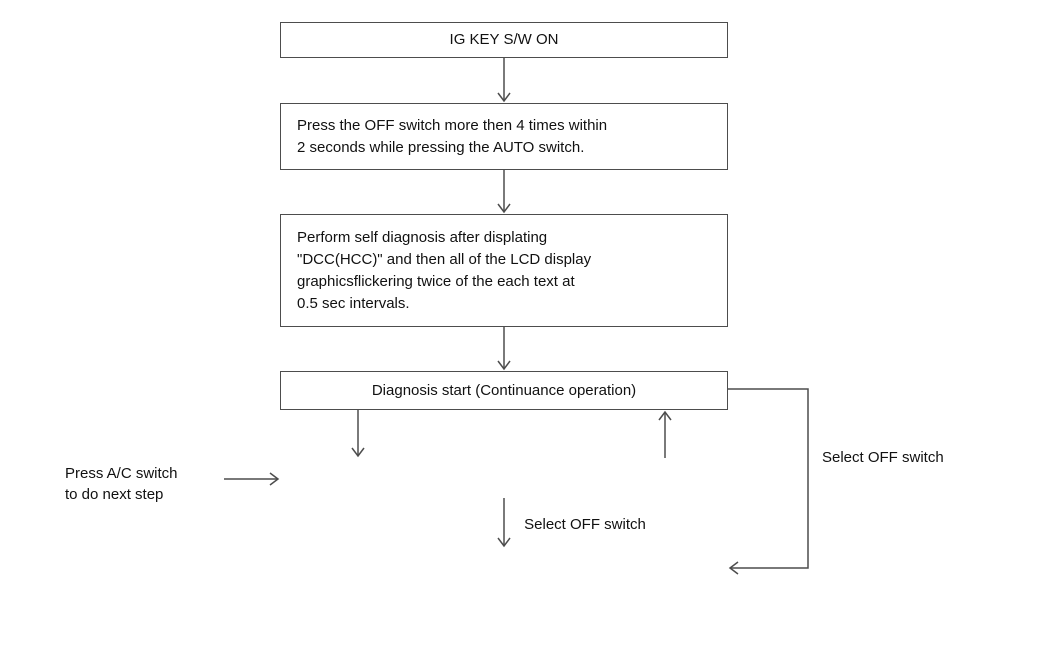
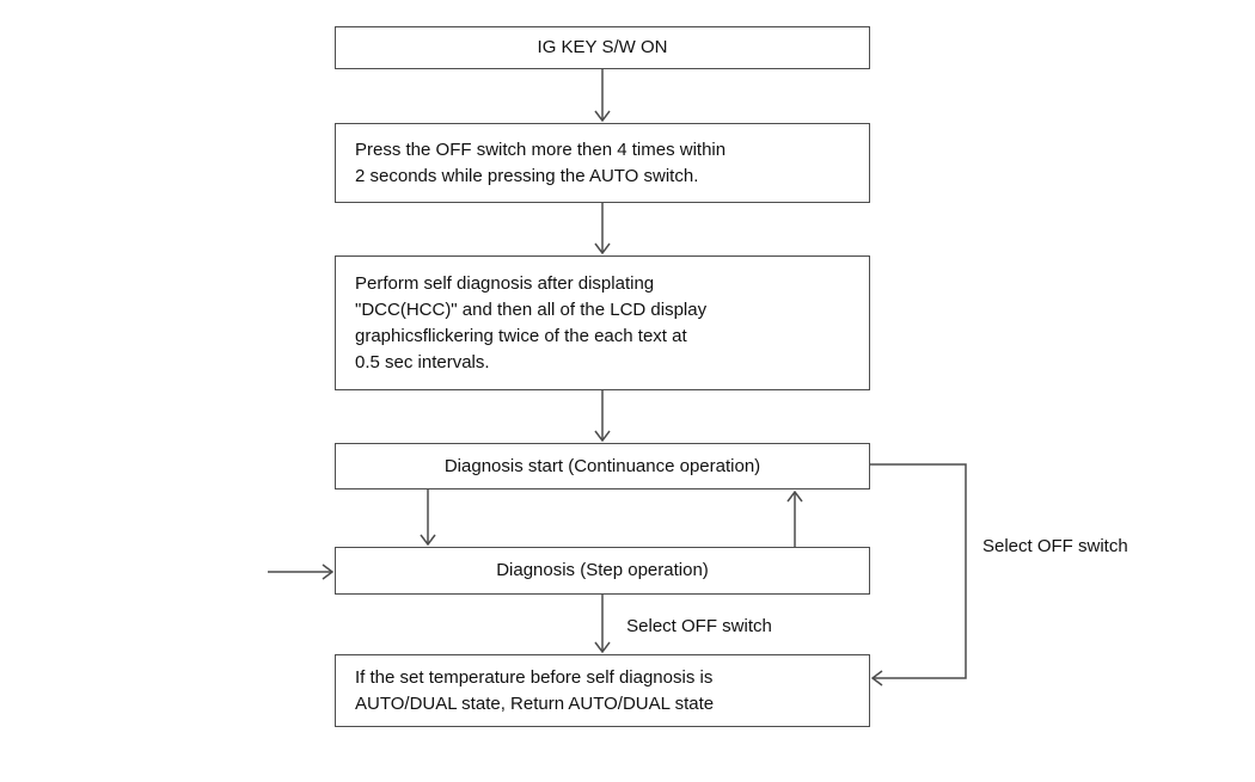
  IG KEY S/W ON
  Press the OFF switch more then 4 times within
  2 seconds while pressing the AUTO switch.
  Perform self diagnosis after displating
  "DCC(HCC)" and then all of the LCD display
  graphicsflickering twice of the each text at
  0.5 sec intervals.
  Diagnosis start (Continuance operation)
+ Diagnosis (Step operation)
+ If the set temperature before self diagnosis is
+ AUTO/DUAL state, Return AUTO/DUAL state
  Select OFF switch
  Select OFF switch
- Press A/C switch
- to do next step
